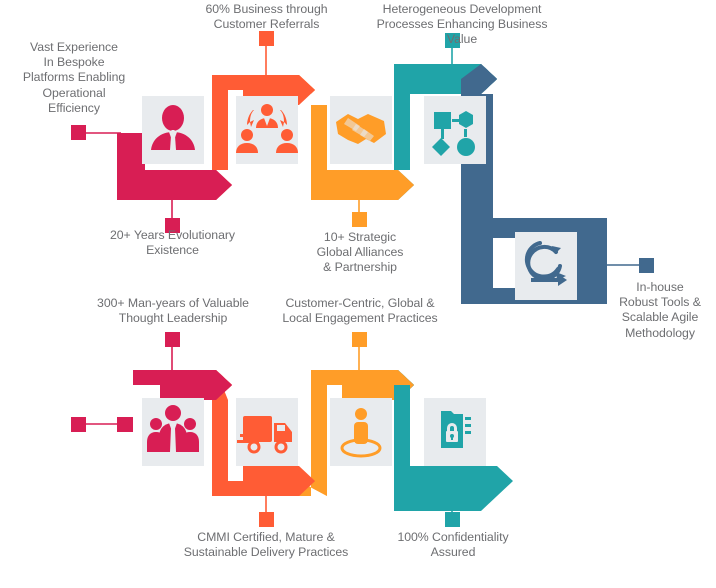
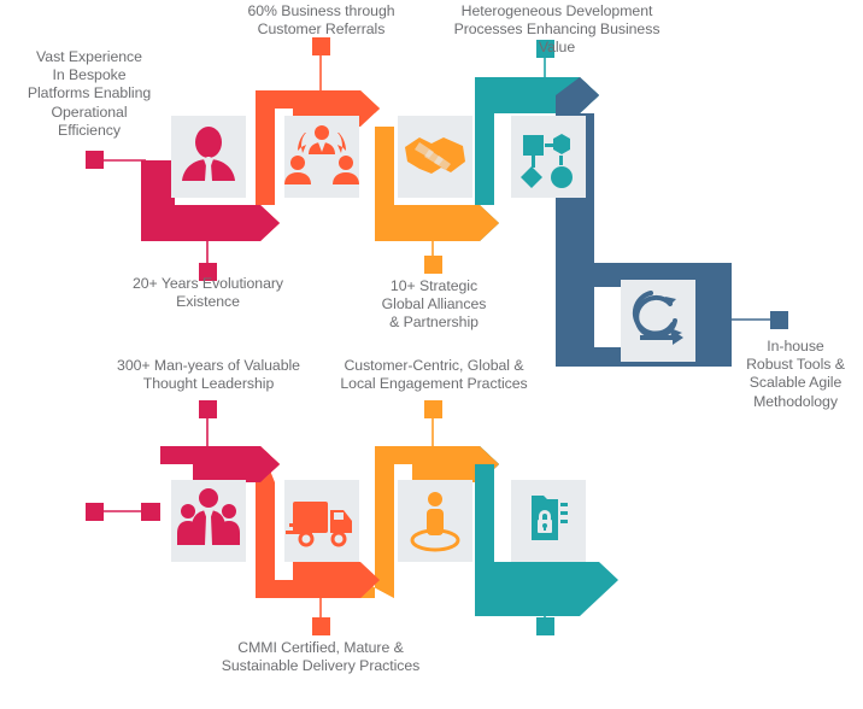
  Vast Experience
  In Bespoke
  Platforms Enabling
  Operational
  Efficiency
  20+ Years Evolutionary
  Existence
  60% Business through
  Customer Referrals
  10+ Strategic
  Global Alliances
  & Partnership
  Heterogeneous Development
  Processes Enhancing Business Value
  In-house
  Robust Tools &
  Scalable Agile
  Methodology
  300+ Man-years of Valuable
  Thought Leadership
  Customer-Centric, Global &
  Local Engagement Practices
  CMMI Certified, Mature &
  Sustainable Delivery Practices
- 100% Confidentiality
- Assured
